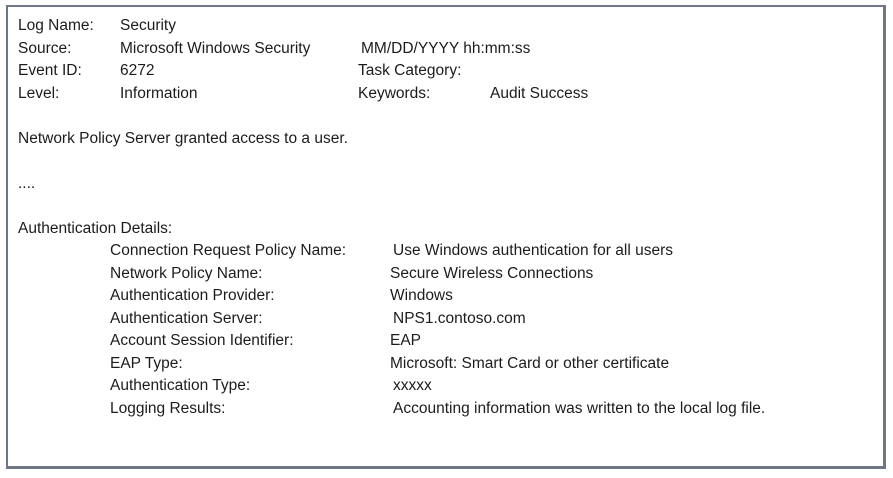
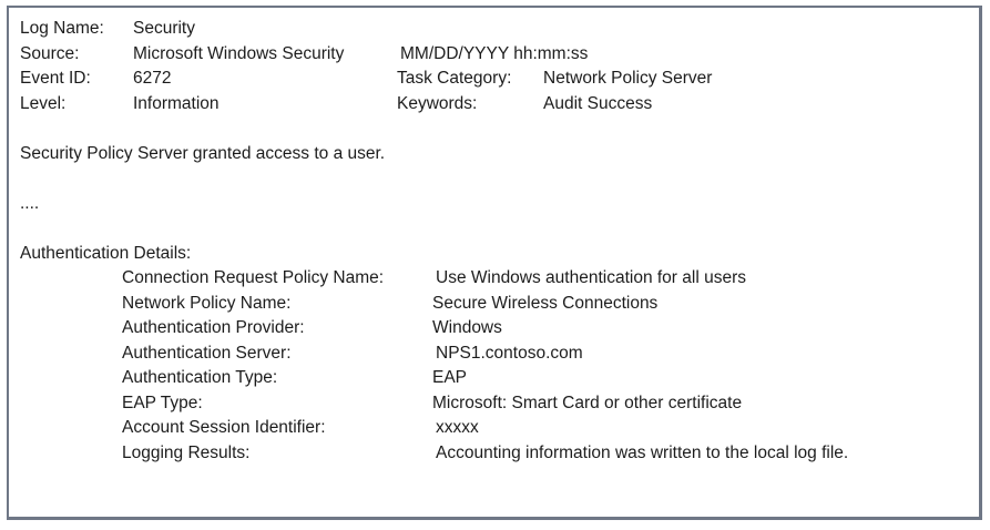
  Log Name:
  Security
  Source:
  Microsoft Windows Security
  MM/DD/YYYY hh:mm:ss
  Event ID:
  6272
  Task Category:
+ Network Policy Server
  Level:
  Information
  Keywords:
  Audit Success
- Network Policy Server granted access to a user.
+ Security Policy Server granted access to a user.
  ....
  Authentication Details:
  Connection Request Policy Name:
  Use Windows authentication for all users
  Network Policy Name:
  Secure Wireless Connections
  Authentication Provider:
  Windows
  Authentication Server:
  NPS1.contoso.com
- Account Session Identifier:
+ Authentication Type:
  EAP
  EAP Type:
  Microsoft: Smart Card or other certificate
- Authentication Type:
+ Account Session Identifier:
  xxxxx
  Logging Results:
  Accounting information was written to the local log file.
